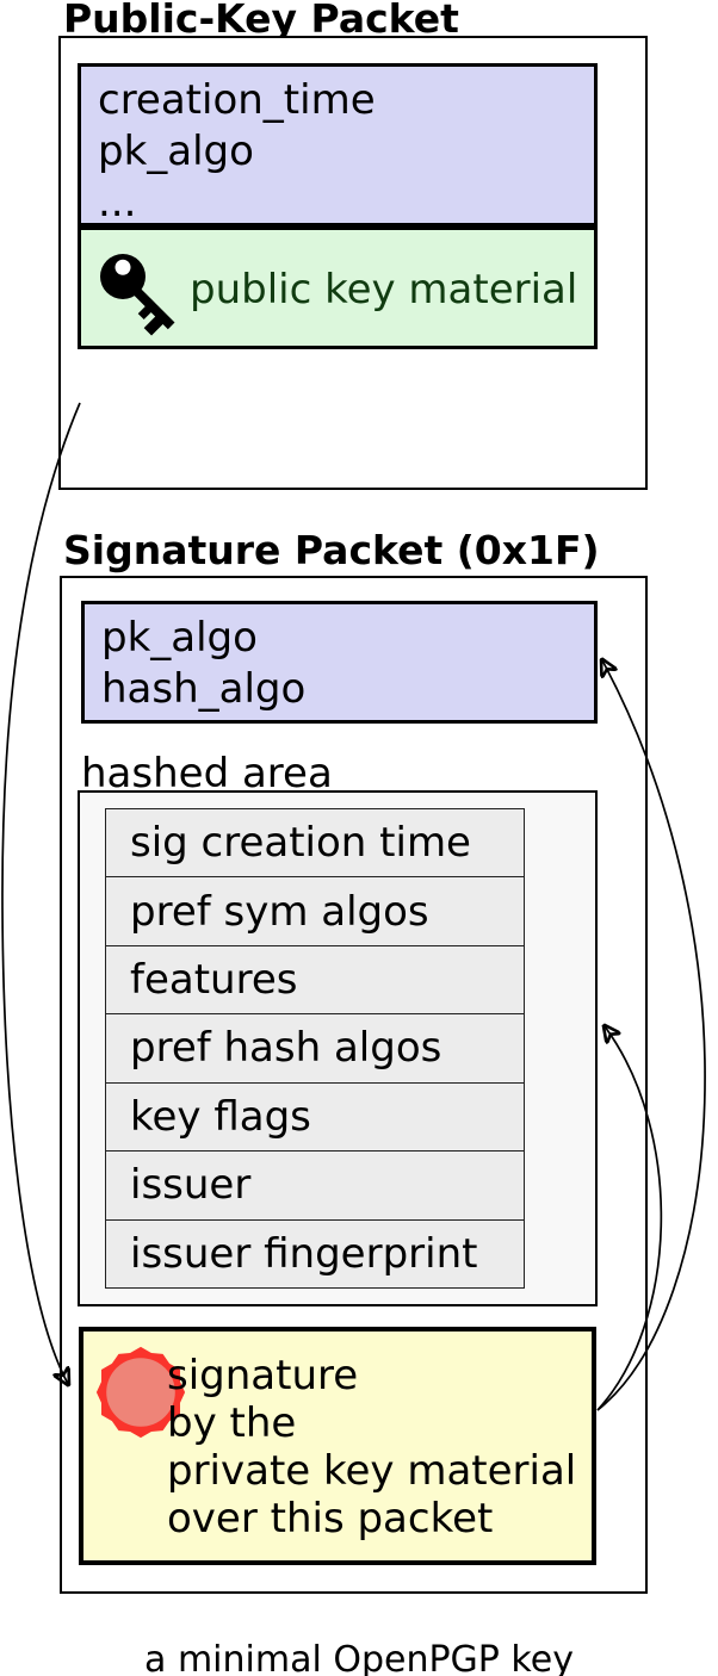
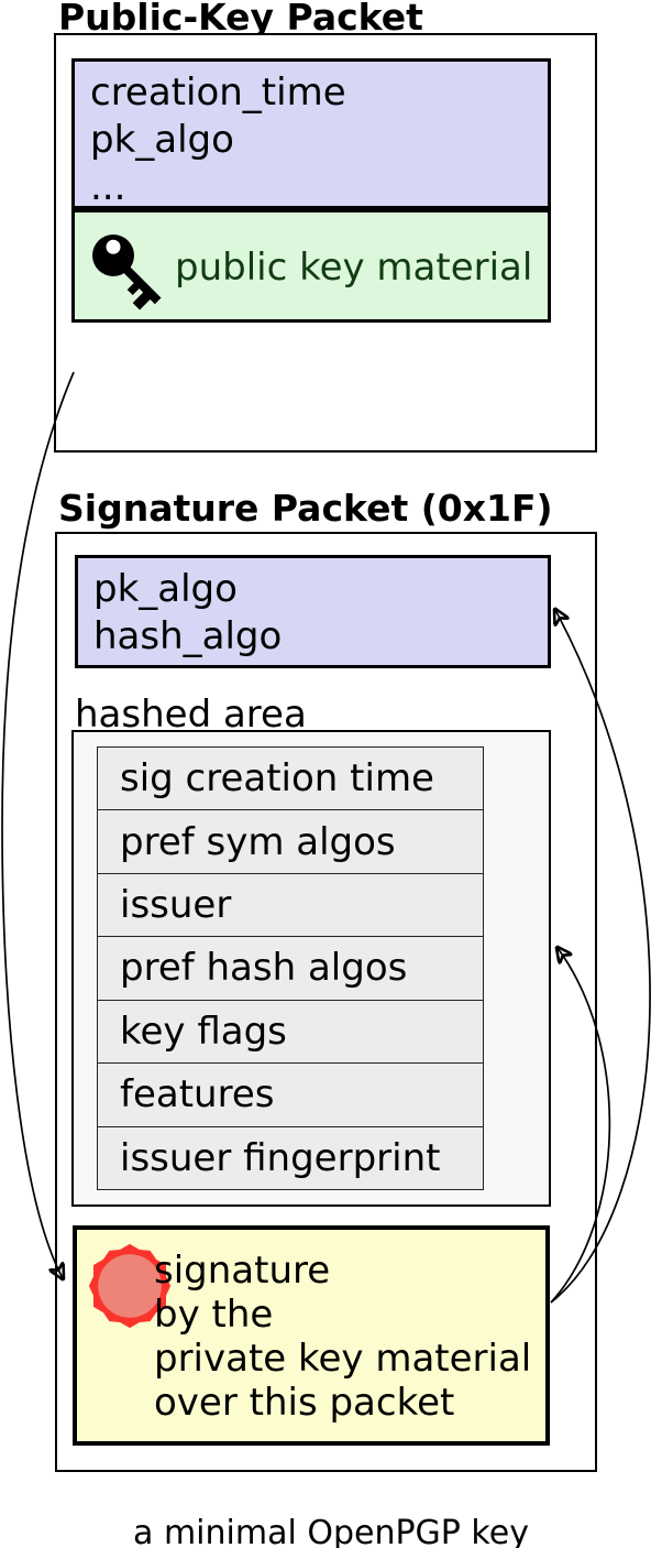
  Public-Key Packet
  creation_time
  pk_algo
  ...
  public key material
  Signature Packet (0x1F)
  pk_algo
  hash_algo
  hashed area
  sig creation time
  pref sym algos
- features
+ issuer
  pref hash algos
  key flags
- issuer
+ features
  issuer fingerprint
  signature
  by the
  private key material
  over this packet
  a minimal OpenPGP key
